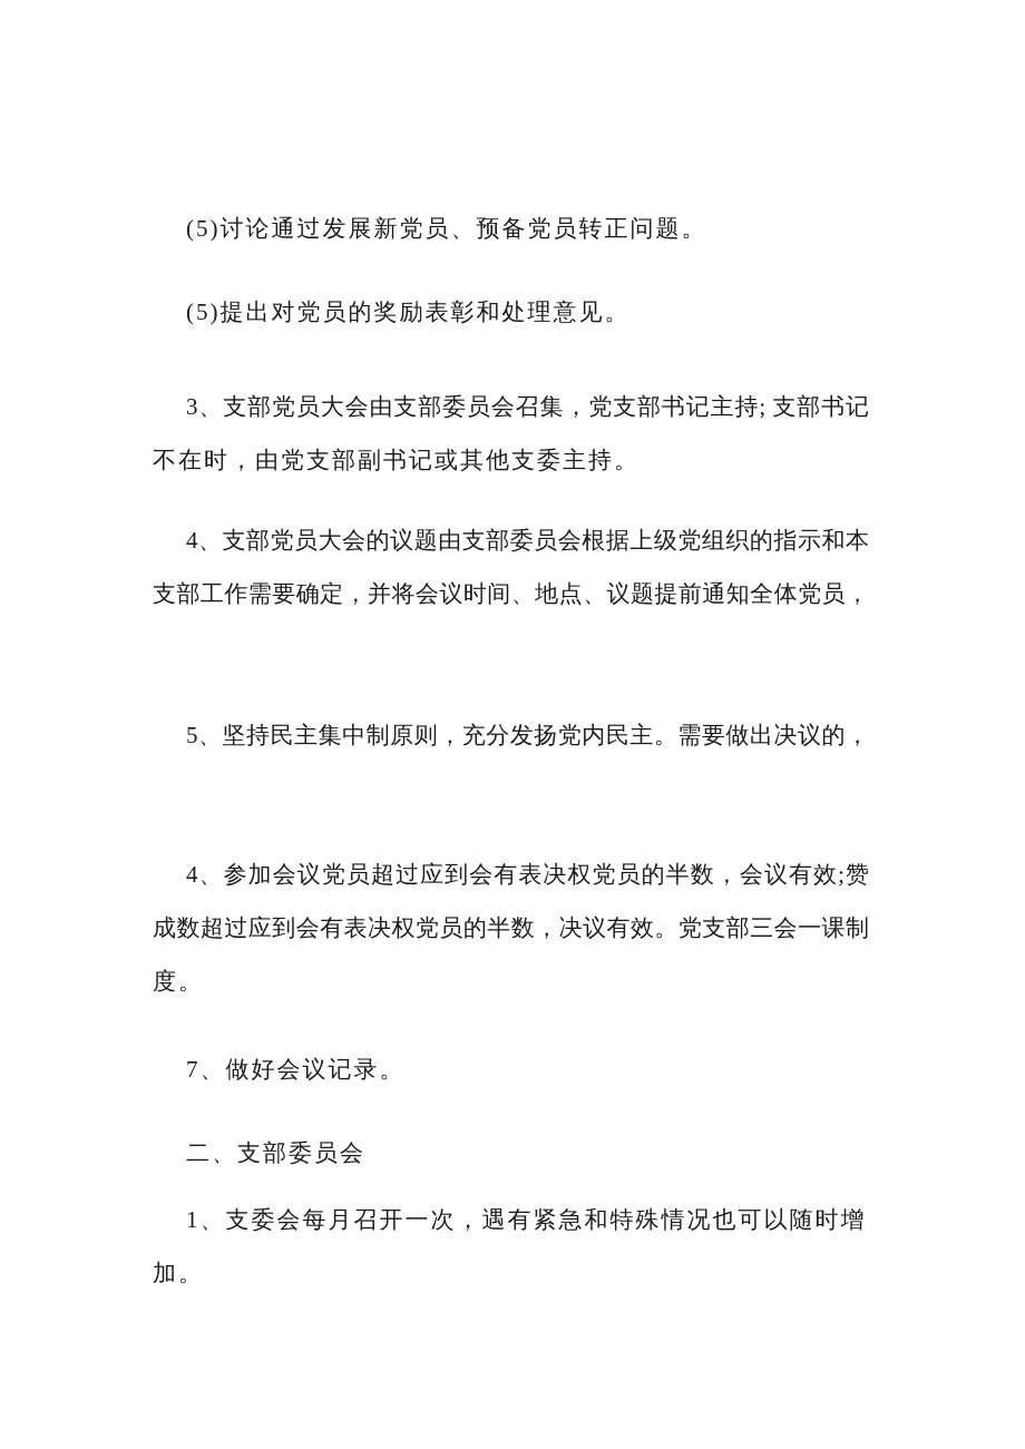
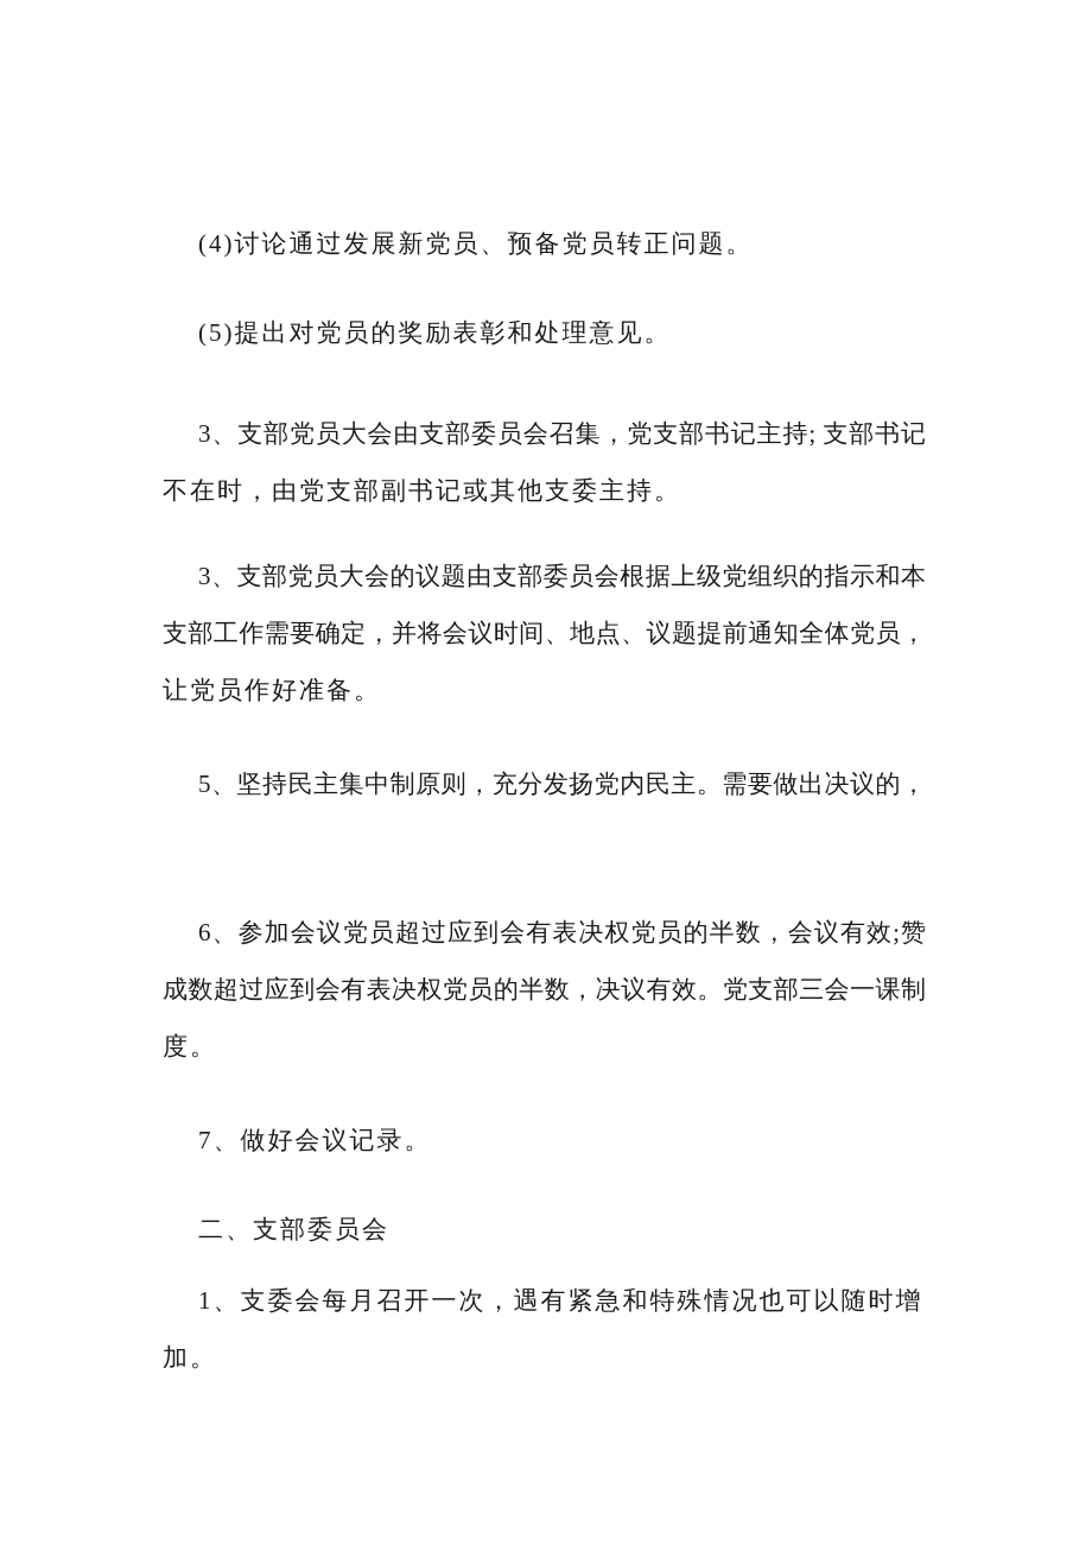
- (5)讨论通过发展新党员、预备党员转正问题。
+ (4)讨论通过发展新党员、预备党员转正问题。
  (5)提出对党员的奖励表彰和处理意见。
  3、支部党员大会由支部委员会召集，党支部书记主持; 支部书记
  不在时，由党支部副书记或其他支委主持。
- 4、支部党员大会的议题由支部委员会根据上级党组织的指示和本
+ 3、支部党员大会的议题由支部委员会根据上级党组织的指示和本
  支部工作需要确定，并将会议时间、地点、议题提前通知全体党员，
+ 让党员作好准备。
  5、坚持民主集中制原则，充分发扬党内民主。需要做出决议的，
- 4、参加会议党员超过应到会有表决权党员的半数，会议有效;赞
+ 6、参加会议党员超过应到会有表决权党员的半数，会议有效;赞
  成数超过应到会有表决权党员的半数，决议有效。党支部三会一课制
  度。
  7、做好会议记录。
  二、支部委员会
  1、支委会每月召开一次，遇有紧急和特殊情况也可以随时增
  加。
